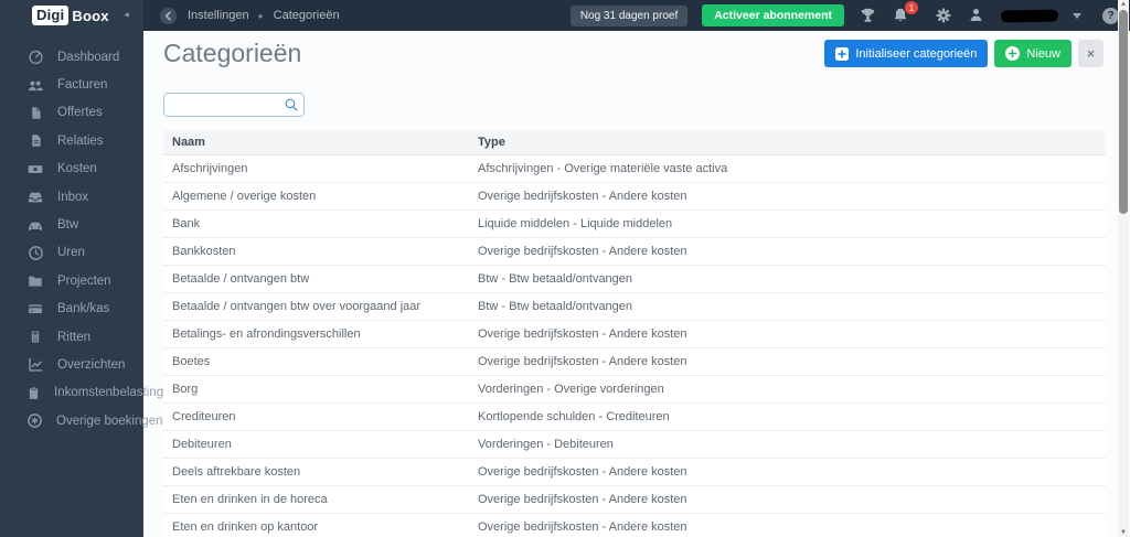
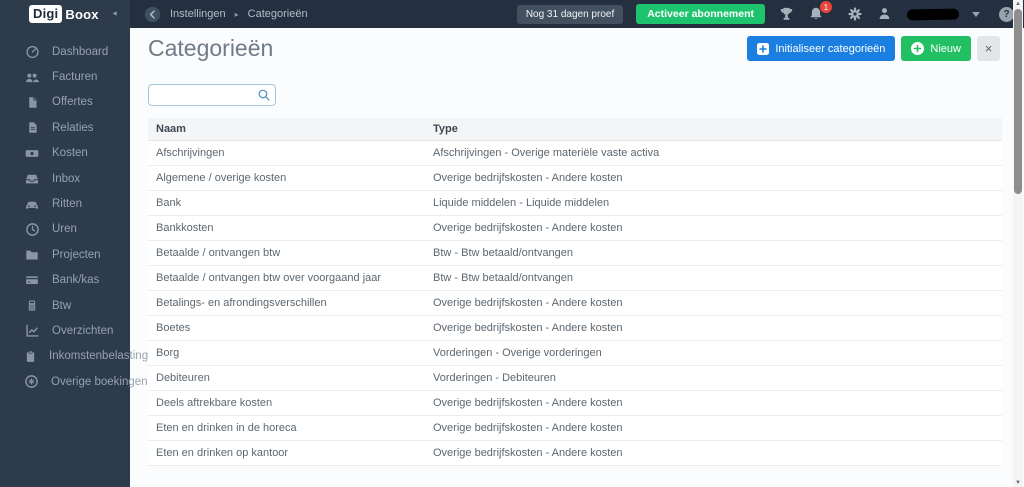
  Digi
  Boox
  Dashboard
  Facturen
  Offertes
  Relaties
  Kosten
  Inbox
- Btw
+ Ritten
  Uren
  Projecten
  Bank/kas
- Ritten
+ Btw
  Overzichten
  Inkomstenbelasting
  Overige boekingen
  Instellingen
  ▸
  Categorieën
  Nog 31 dagen proef
  Activeer abonnement
  1
  ?
  Categorieën
  Initialiseer categorieën
  Nieuw
  ×
  Naam
  Type
  Afschrijvingen
  Afschrijvingen - Overige materiële vaste activa
  Algemene / overige kosten
  Overige bedrijfskosten - Andere kosten
  Bank
  Liquide middelen - Liquide middelen
  Bankkosten
  Overige bedrijfskosten - Andere kosten
  Betaalde / ontvangen btw
  Btw - Btw betaald/ontvangen
  Betaalde / ontvangen btw over voorgaand jaar
  Btw - Btw betaald/ontvangen
  Betalings- en afrondingsverschillen
  Overige bedrijfskosten - Andere kosten
  Boetes
  Overige bedrijfskosten - Andere kosten
  Borg
  Vorderingen - Overige vorderingen
- Crediteuren
- Kortlopende schulden - Crediteuren
  Debiteuren
  Vorderingen - Debiteuren
  Deels aftrekbare kosten
  Overige bedrijfskosten - Andere kosten
  Eten en drinken in de horeca
  Overige bedrijfskosten - Andere kosten
  Eten en drinken op kantoor
  Overige bedrijfskosten - Andere kosten
